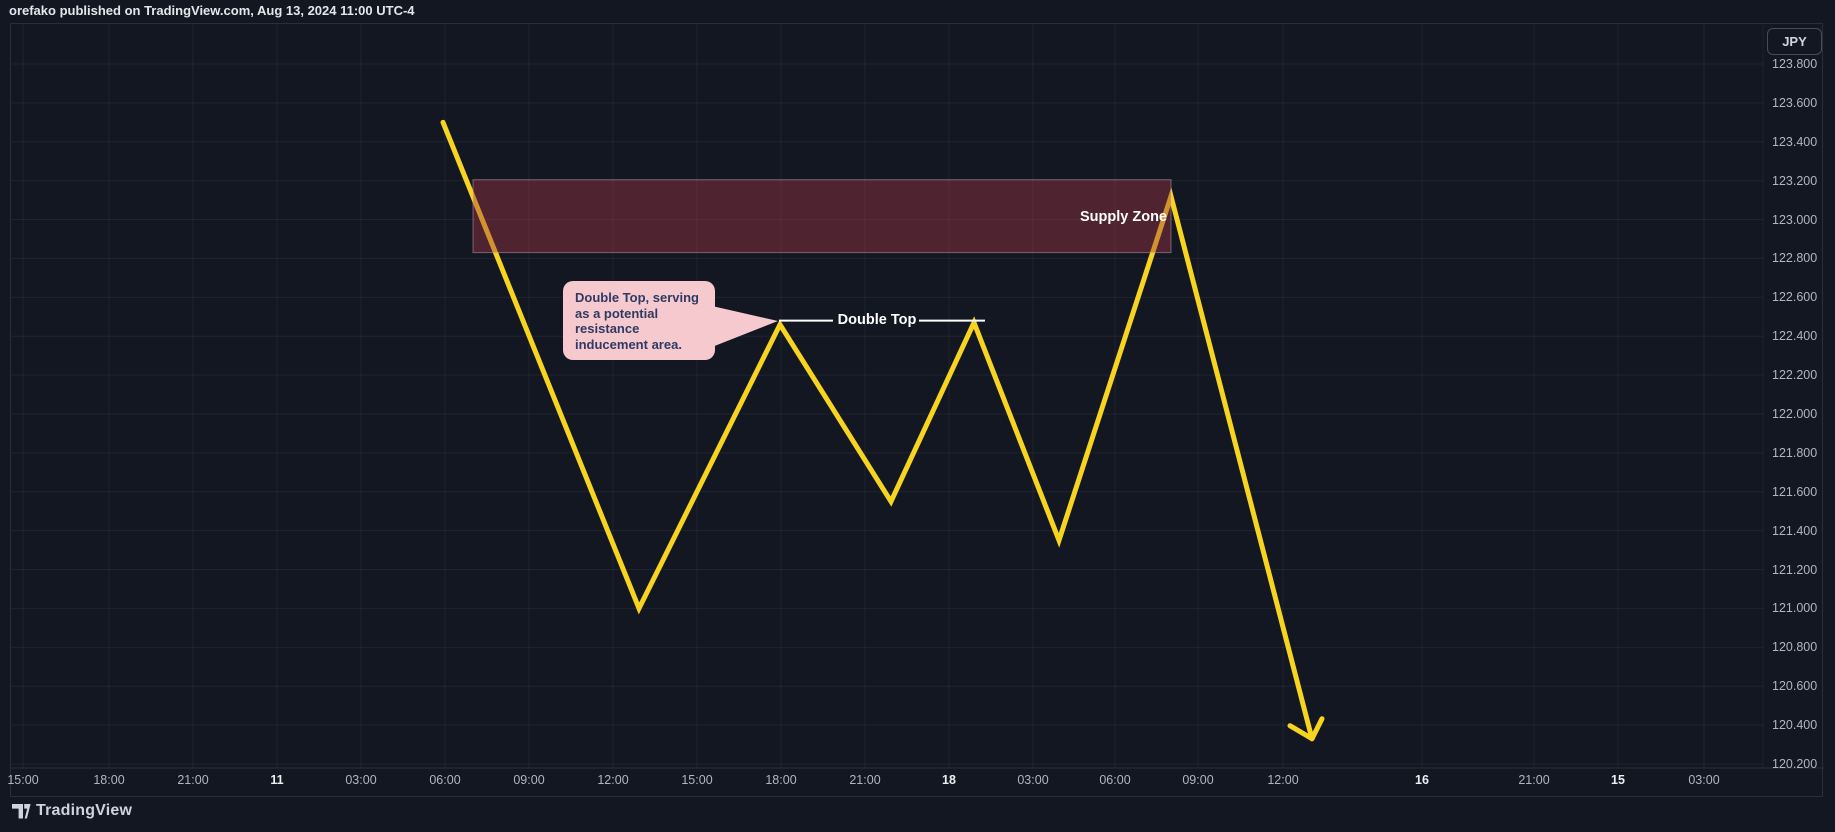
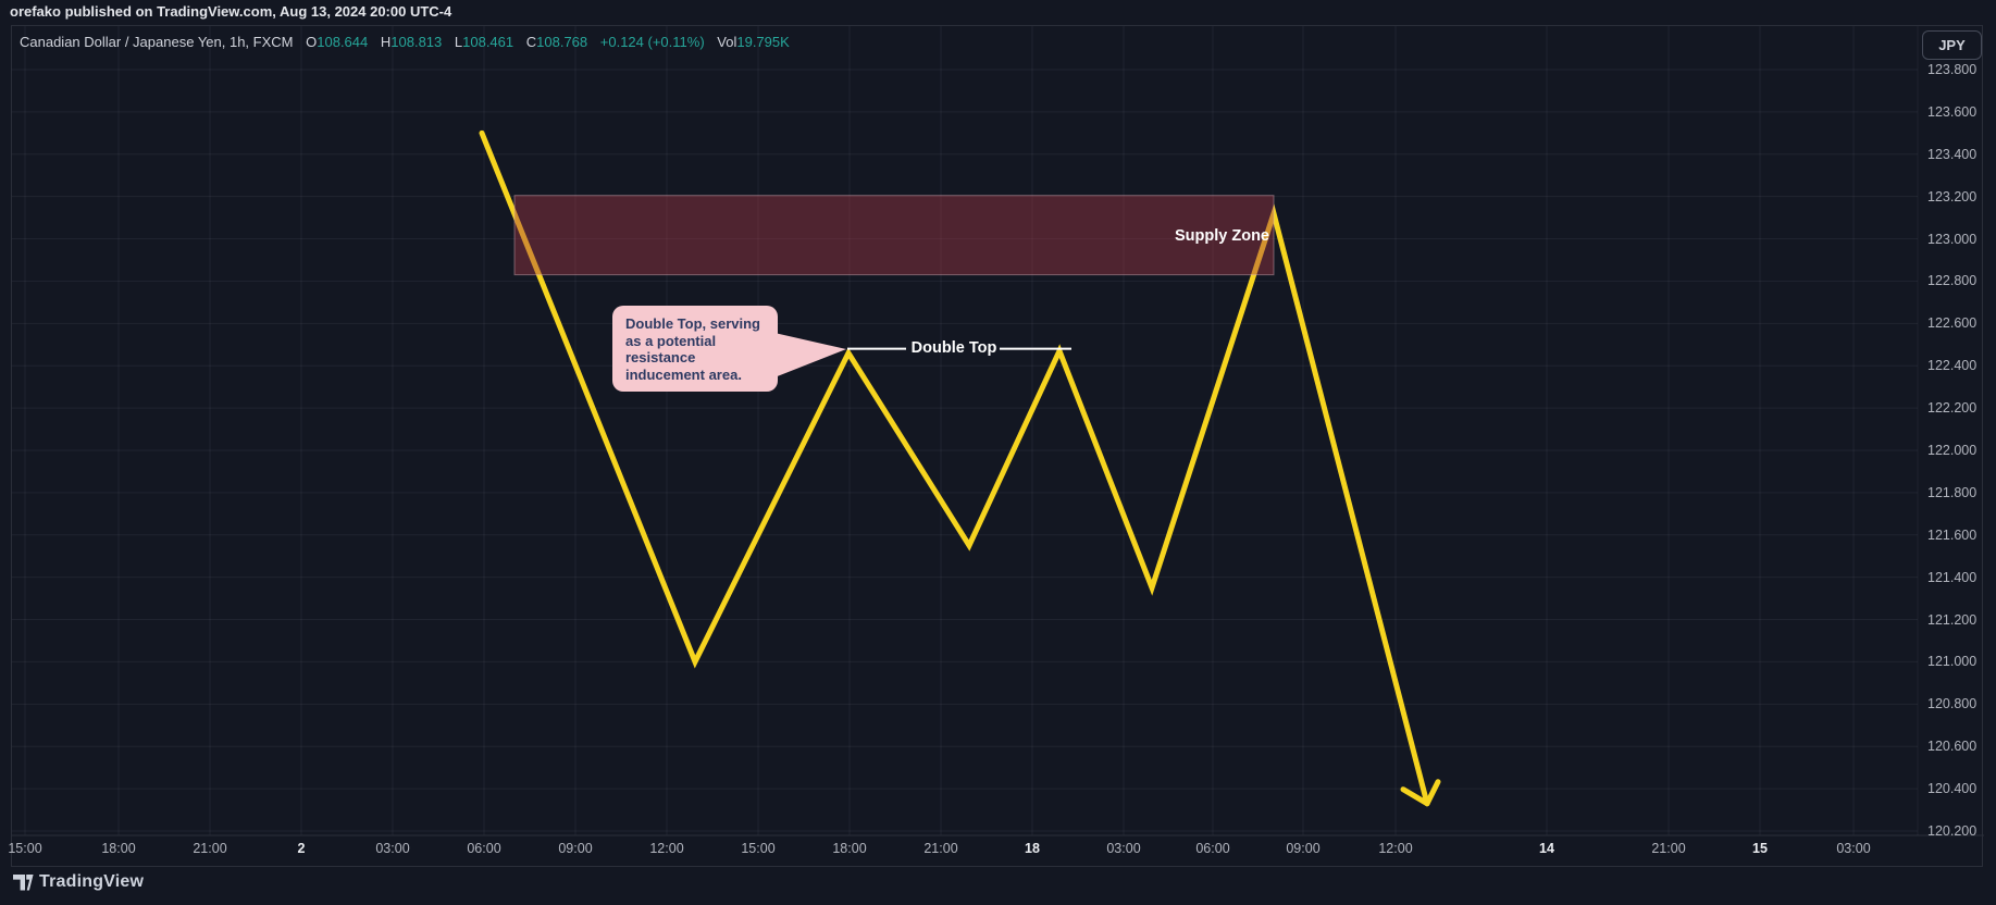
- orefako published on TradingView.com, Aug 13, 2024 11:00 UTC-4
+ orefako published on TradingView.com, Aug 13, 2024 20:00 UTC-4
+ Canadian Dollar / Japanese Yen, 1h, FXCM O108.644 H108.813 L108.461 C108.768 +0.124 (+0.11%) Vol19.795K
  JPY
  123.800
  123.600
  123.400
  123.200
  123.000
  122.800
  122.600
  122.400
  122.200
  122.000
  121.800
  121.600
  121.400
  121.200
  121.000
  120.800
  120.600
  120.400
  120.200
  15:00
  18:00
  21:00
- 11
+ 2
  03:00
  06:00
  09:00
  12:00
  15:00
  18:00
  21:00
  18
  03:00
  06:00
  09:00
  12:00
- 16
+ 14
  21:00
  15
  03:00
  Supply Zone
  Double Top
  Double Top, serving
  as a potential
  resistance
  inducement area.
  TradingView
